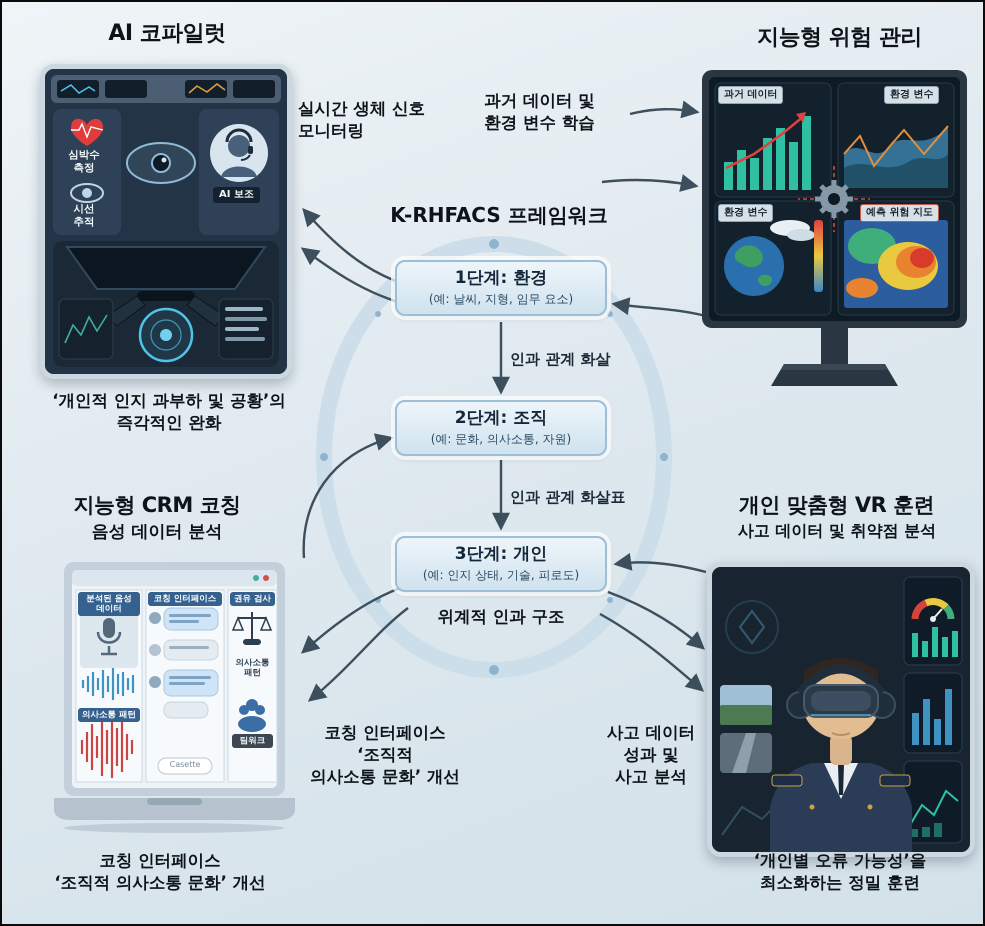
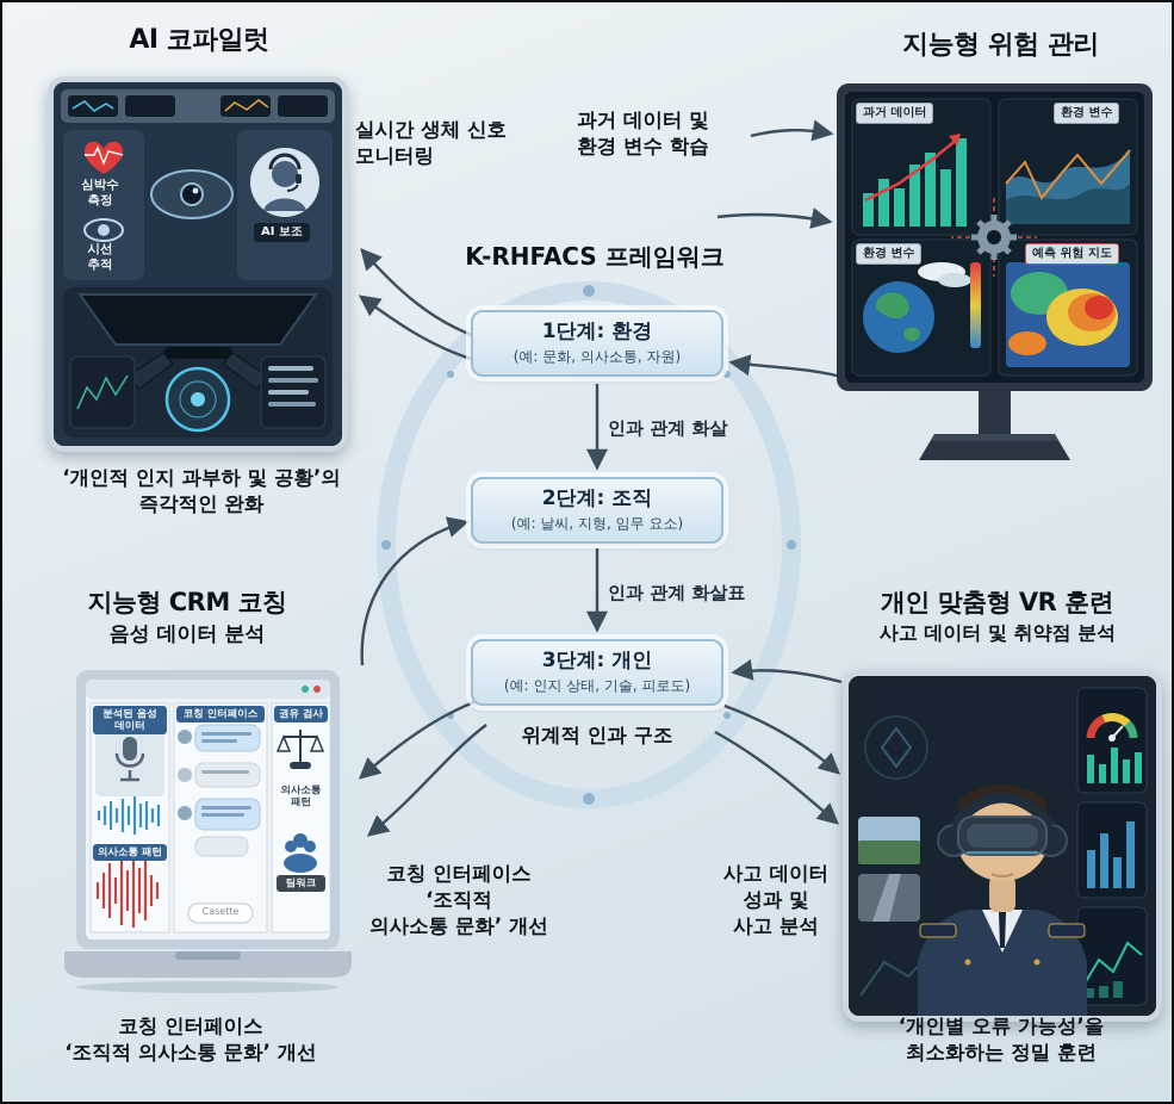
  AI 코파일럿
  심박수
  측정
  시선
  추적
  AI 보조
  실시간 생체 신호
  모니터링
  ‘개인적 인지 과부하 및 공황’의
  즉각적인 완화
  지능형 위험 관리
  과거 데이터
  환경 변수
  환경 변수
  예측 위험 지도
  과거 데이터 및
  환경 변수 학습
  K-RHFACS 프레임워크
  1단계: 환경
- (예: 날씨, 지형, 임무 요소)
+ (예: 문화, 의사소통, 자원)
  인과 관계 화살
  2단계: 조직
- (예: 문화, 의사소통, 자원)
+ (예: 날씨, 지형, 임무 요소)
  인과 관계 화살표
  3단계: 개인
  (예: 인지 상태, 기술, 피로도)
  위계적 인과 구조
  지능형 CRM 코칭
  음성 데이터 분석
  분석된 음성 데이터
  코칭 인터페이스
  권유 검사
  의사소통 패턴
  의사소통
  패턴
  팀워크
  Casette
  코칭 인터페이스
  ‘조직적
  의사소통 문화’ 개선
  코칭 인터페이스
  ‘조직적 의사소통 문화’ 개선
  개인 맞춤형 VR 훈련
  사고 데이터 및 취약점 분석
  사고 데이터
  성과 및
  사고 분석
  ‘개인별 오류 가능성’을
  최소화하는 정밀 훈련
